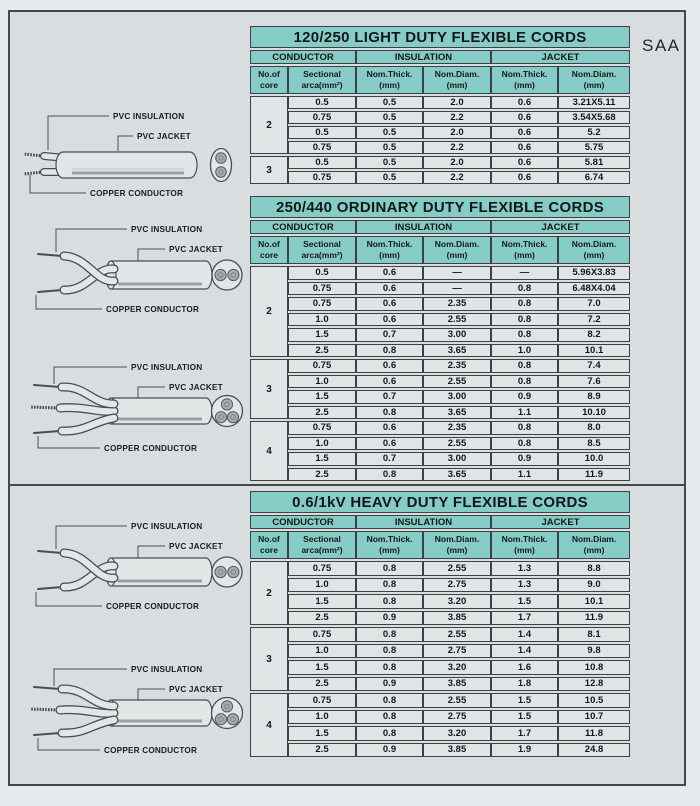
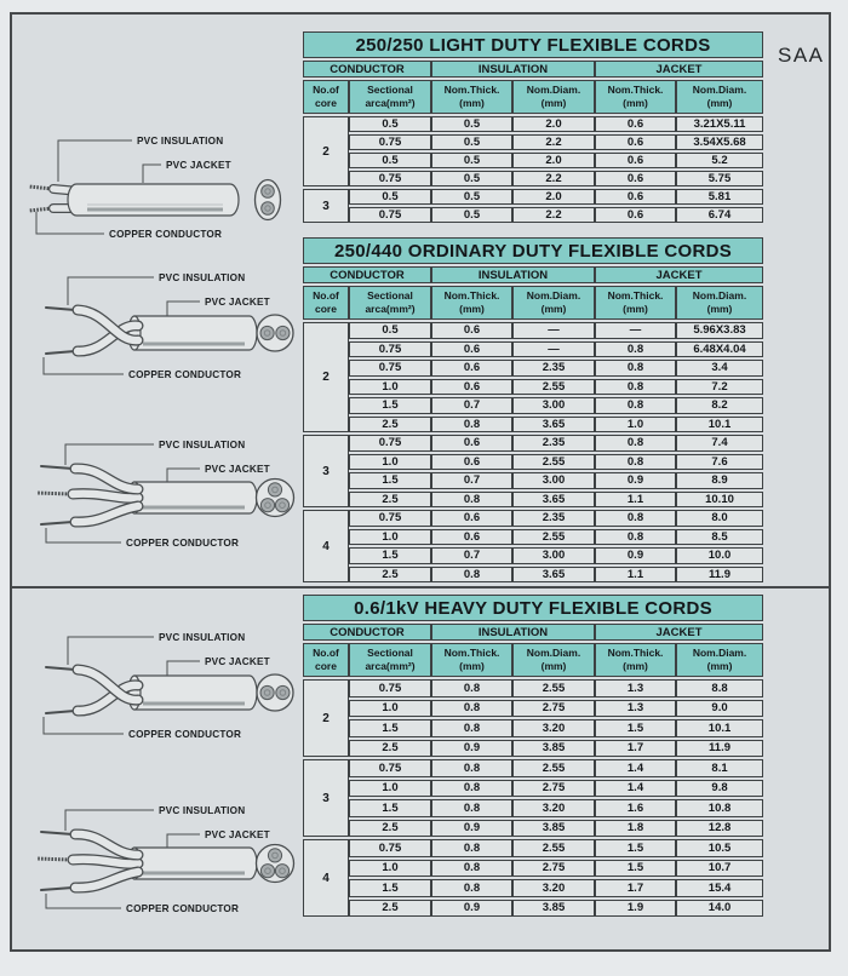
  SAA
- 120/250 LIGHT DUTY FLEXIBLE CORDS
+ 250/250 LIGHT DUTY FLEXIBLE CORDS
  CONDUCTOR	INSULATION	JACKET
  No.of core	Sectional arca(mm²)	Nom.Thick. (mm)	Nom.Diam. (mm)	Nom.Thick. (mm)	Nom.Diam. (mm)
  2	0.5	0.5	2.0	0.6	3.21X5.11
  0.75	0.5	2.2	0.6	3.54X5.68
  0.5	0.5	2.0	0.6	5.2
  0.75	0.5	2.2	0.6	5.75
  3	0.5	0.5	2.0	0.6	5.81
  0.75	0.5	2.2	0.6	6.74
  250/440 ORDINARY DUTY FLEXIBLE CORDS
  CONDUCTOR	INSULATION	JACKET
  No.of core	Sectional arca(mm²)	Nom.Thick. (mm)	Nom.Diam. (mm)	Nom.Thick. (mm)	Nom.Diam. (mm)
  2	0.5	0.6	—	—	5.96X3.83
  0.75	0.6	—	0.8	6.48X4.04
- 0.75	0.6	2.35	0.8	7.0
+ 0.75	0.6	2.35	0.8	3.4
  1.0	0.6	2.55	0.8	7.2
  1.5	0.7	3.00	0.8	8.2
  2.5	0.8	3.65	1.0	10.1
  3	0.75	0.6	2.35	0.8	7.4
  1.0	0.6	2.55	0.8	7.6
  1.5	0.7	3.00	0.9	8.9
  2.5	0.8	3.65	1.1	10.10
  4	0.75	0.6	2.35	0.8	8.0
  1.0	0.6	2.55	0.8	8.5
  1.5	0.7	3.00	0.9	10.0
  2.5	0.8	3.65	1.1	11.9
  0.6/1kV HEAVY DUTY FLEXIBLE CORDS
  CONDUCTOR	INSULATION	JACKET
  No.of core	Sectional arca(mm²)	Nom.Thick. (mm)	Nom.Diam. (mm)	Nom.Thick. (mm)	Nom.Diam. (mm)
  2	0.75	0.8	2.55	1.3	8.8
  1.0	0.8	2.75	1.3	9.0
  1.5	0.8	3.20	1.5	10.1
  2.5	0.9	3.85	1.7	11.9
  3	0.75	0.8	2.55	1.4	8.1
  1.0	0.8	2.75	1.4	9.8
  1.5	0.8	3.20	1.6	10.8
  2.5	0.9	3.85	1.8	12.8
  4	0.75	0.8	2.55	1.5	10.5
  1.0	0.8	2.75	1.5	10.7
- 1.5	0.8	3.20	1.7	11.8
+ 1.5	0.8	3.20	1.7	15.4
- 2.5	0.9	3.85	1.9	24.8
+ 2.5	0.9	3.85	1.9	14.0
  PVC INSULATION
  PVC JACKET
  COPPER CONDUCTOR
  PVC INSULATION
  PVC JACKET
  COPPER CONDUCTOR
  PVC INSULATION
  PVC JACKET
  COPPER CONDUCTOR
  PVC INSULATION
  PVC JACKET
  COPPER CONDUCTOR
  PVC INSULATION
  PVC JACKET
  COPPER CONDUCTOR
